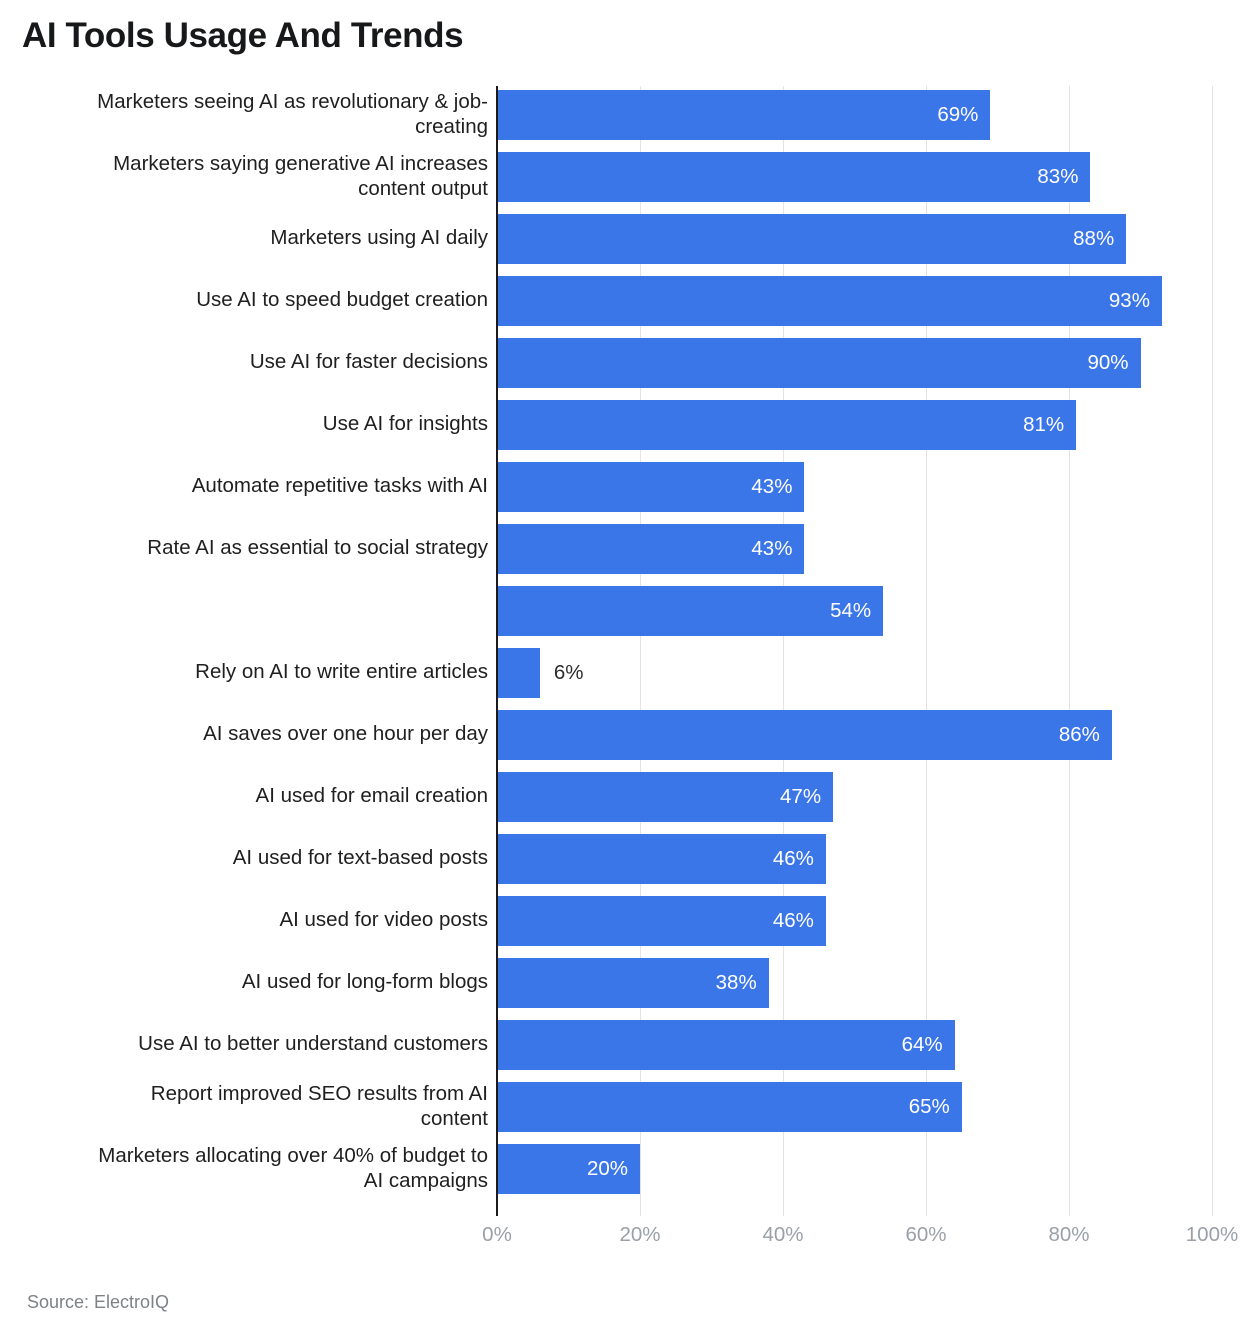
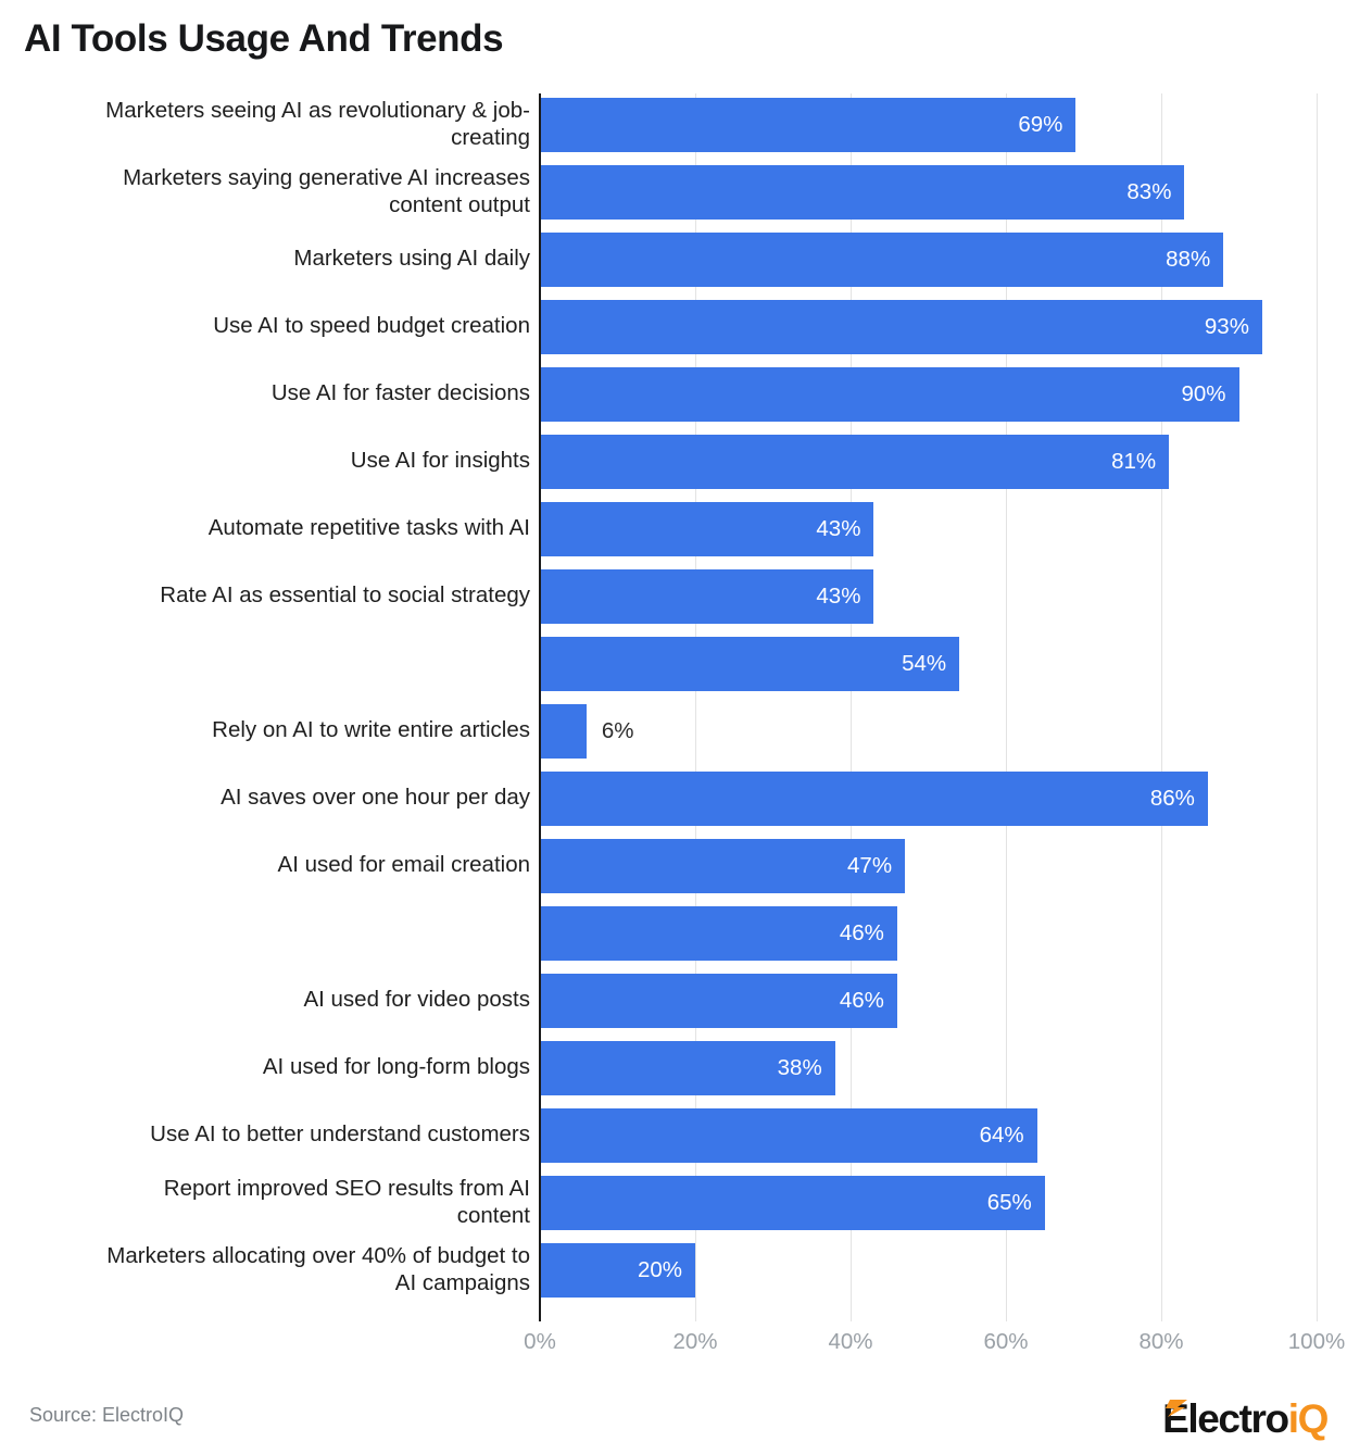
  AI Tools Usage And Trends
  Marketers seeing AI as revolutionary & job-
  creating
  69%
  Marketers saying generative AI increases
  content output
  83%
  Marketers using AI daily
  88%
  Use AI to speed budget creation
  93%
  Use AI for faster decisions
  90%
  Use AI for insights
  81%
  Automate repetitive tasks with AI
  43%
  Rate AI as essential to social strategy
  43%
  54%
  Rely on AI to write entire articles
  6%
  AI saves over one hour per day
  86%
  AI used for email creation
  47%
- AI used for text-based posts
  46%
  AI used for video posts
  46%
  AI used for long-form blogs
  38%
  Use AI to better understand customers
  64%
  Report improved SEO results from AI
  content
  65%
  Marketers allocating over 40% of budget to
  AI campaigns
  20%
  0%
  20%
  40%
  60%
  80%
  100%
  Source: ElectroIQ
+ Electro
+ iQ
